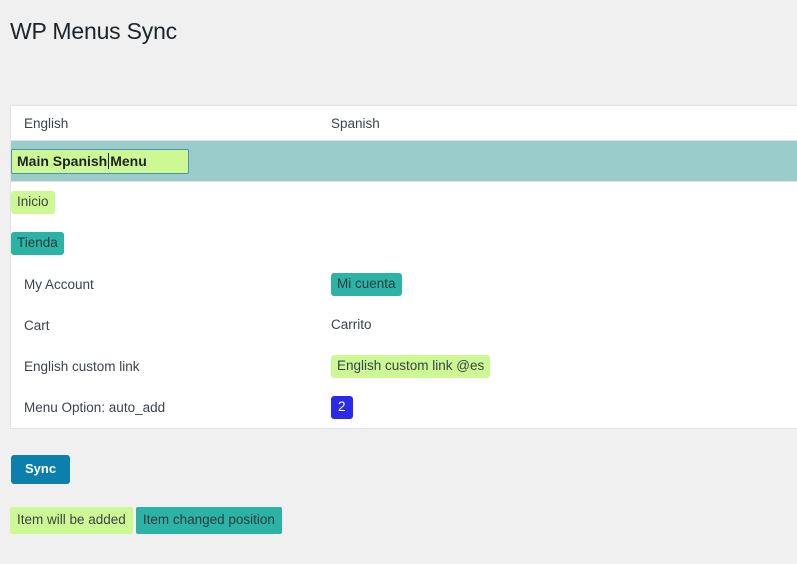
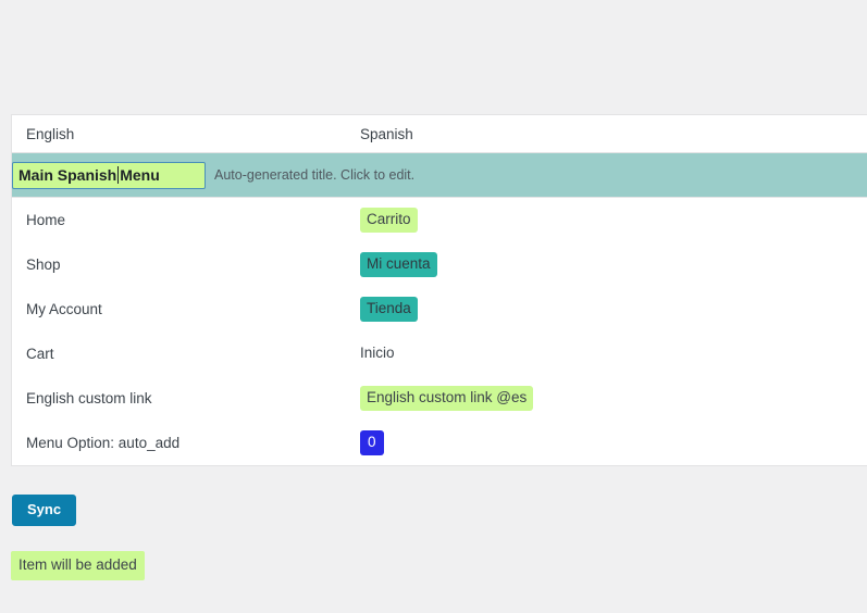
- WP Menus Sync
  English
  Spanish
  Main Spanish
  Menu
+ Auto-generated title. Click to edit.
+ Home
- Inicio
+ Carrito
+ Shop
- Tienda
+ Mi cuenta
  My Account
- Mi cuenta
+ Tienda
  Cart
- Carrito
+ Inicio
  English custom link
  English custom link @es
  Menu Option: auto_add
- 2
+ 0
  Sync
  Item will be added
- Item changed position
